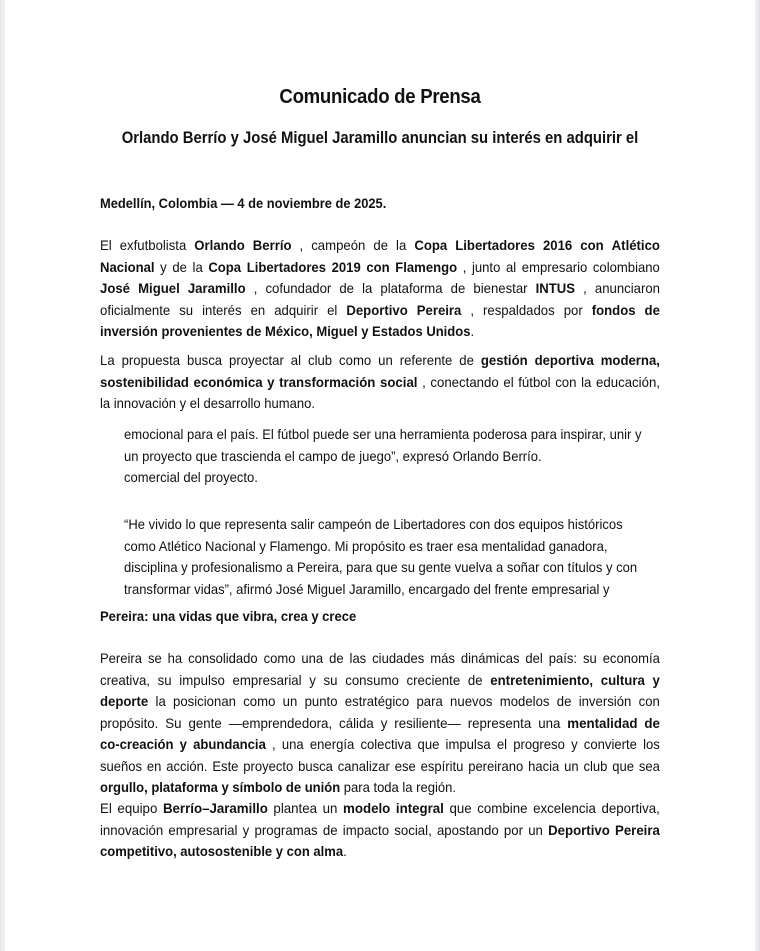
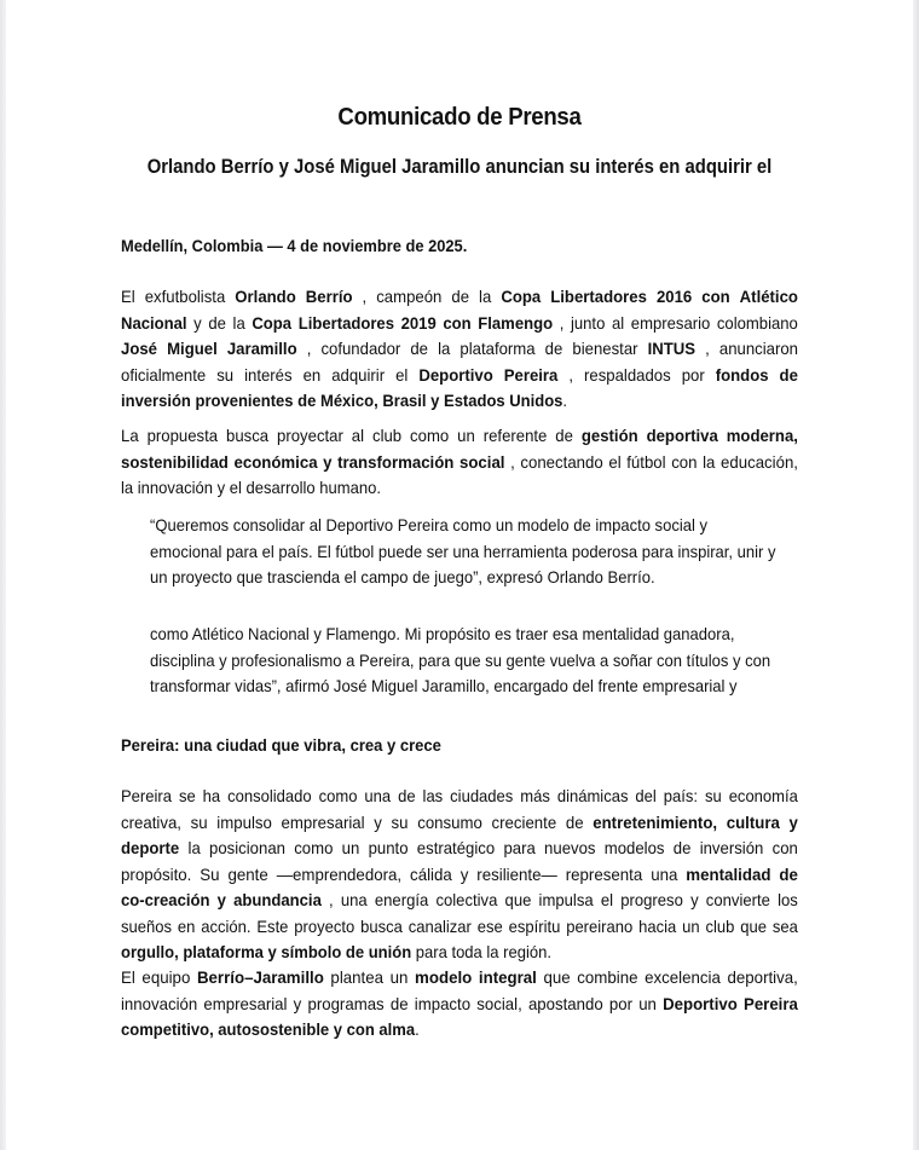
  Comunicado de Prensa
  Orlando Berrío y José Miguel Jaramillo anuncian su interés en adquirir el
  Medellín, Colombia — 4 de noviembre de 2025.
  El
  exfutbolista
  Orlando
  Berrío
  ,
  campeón
  de
  la
  Copa
  Libertadores
  2016
  con
  Atlético
  Nacional
  y
  de
  la
  Copa
  Libertadores
  2019
  con
  Flamengo
  ,
  junto
  al
  empresario
  colombiano
  José
  Miguel
  Jaramillo
  ,
  cofundador
  de
  la
  plataforma
  de
  bienestar
  INTUS
  ,
  anunciaron
  oficialmente
  su
  interés
  en
  adquirir
  el
  Deportivo
  Pereira
  ,
  respaldados
  por
  fondos
  de
- inversión provenientes de México, Miguel y Estados Unidos.
+ inversión provenientes de México, Brasil y Estados Unidos.
  La
  propuesta
  busca
  proyectar
  al
  club
  como
  un
  referente
  de
  gestión
  deportiva
  moderna,
  sostenibilidad
  económica
  y
  transformación
  social
  ,
  conectando
  el
  fútbol
  con
  la
  educación,
  la innovación y el desarrollo humano.
+ “Queremos consolidar al Deportivo Pereira como un modelo de impacto social y
  emocional para el país. El fútbol puede ser una herramienta poderosa para inspirar, unir y
  un proyecto que trascienda el campo de juego”, expresó Orlando Berrío.
- comercial del proyecto.
- “He vivido lo que representa salir campeón de Libertadores con dos equipos históricos
  como Atlético Nacional y Flamengo. Mi propósito es traer esa mentalidad ganadora,
  disciplina y profesionalismo a Pereira, para que su gente vuelva a soñar con títulos y con
  transformar vidas”, afirmó José Miguel Jaramillo, encargado del frente empresarial y
- Pereira: una vidas que vibra, crea y crece
+ Pereira: una ciudad que vibra, crea y crece
  Pereira
  se
  ha
  consolidado
  como
  una
  de
  las
  ciudades
  más
  dinámicas
  del
  país:
  su
  economía
  creativa,
  su
  impulso
  empresarial
  y
  su
  consumo
  creciente
  de
  entretenimiento,
  cultura
  y
  deporte
  la
  posicionan
  como
  un
  punto
  estratégico
  para
  nuevos
  modelos
  de
  inversión
  con
  propósito.
  Su
  gente
  —emprendedora,
  cálida
  y
  resiliente—
  representa
  una
  mentalidad
  de
  co-creación
  y
  abundancia
  ,
  una
  energía
  colectiva
  que
  impulsa
  el
  progreso
  y
  convierte
  los
  sueños
  en
  acción.
  Este
  proyecto
  busca
  canalizar
  ese
  espíritu
  pereirano
  hacia
  un
  club
  que
  sea
  orgullo, plataforma y símbolo de unión para toda la región.
  El
  equipo
  Berrío–Jaramillo
  plantea
  un
  modelo
  integral
  que
  combine
  excelencia
  deportiva,
  innovación
  empresarial
  y
  programas
  de
  impacto
  social,
  apostando
  por
  un
  Deportivo
  Pereira
  competitivo, autosostenible y con alma.
